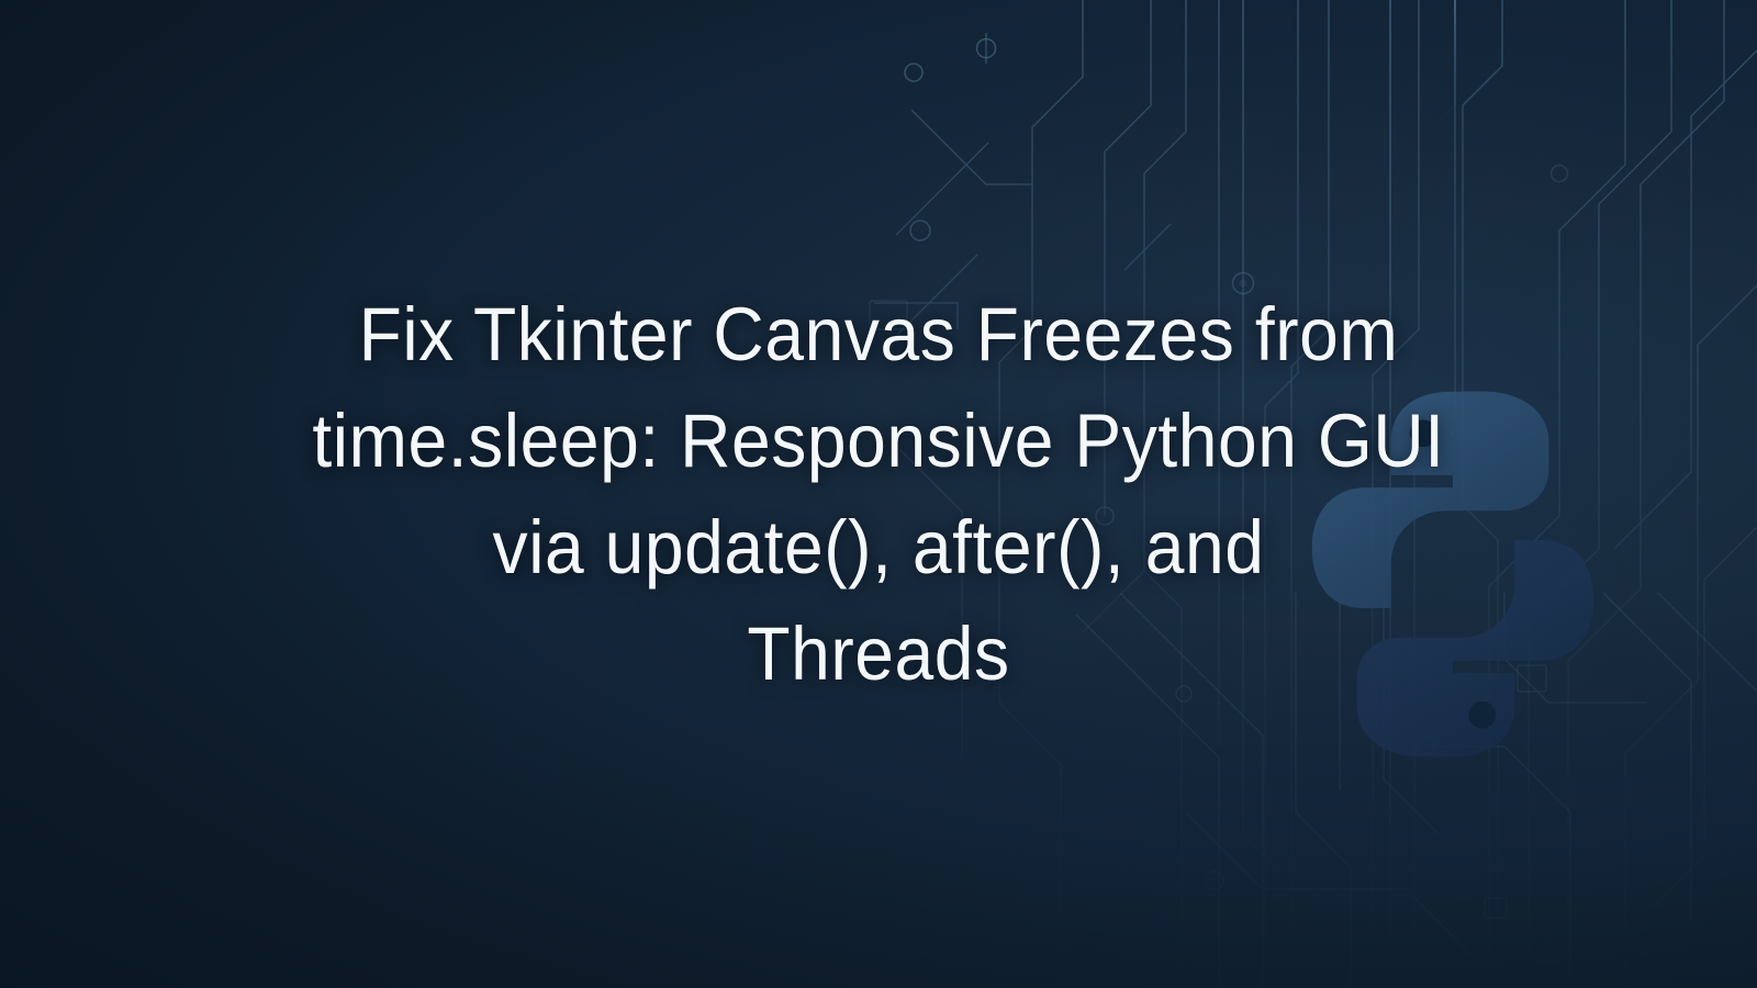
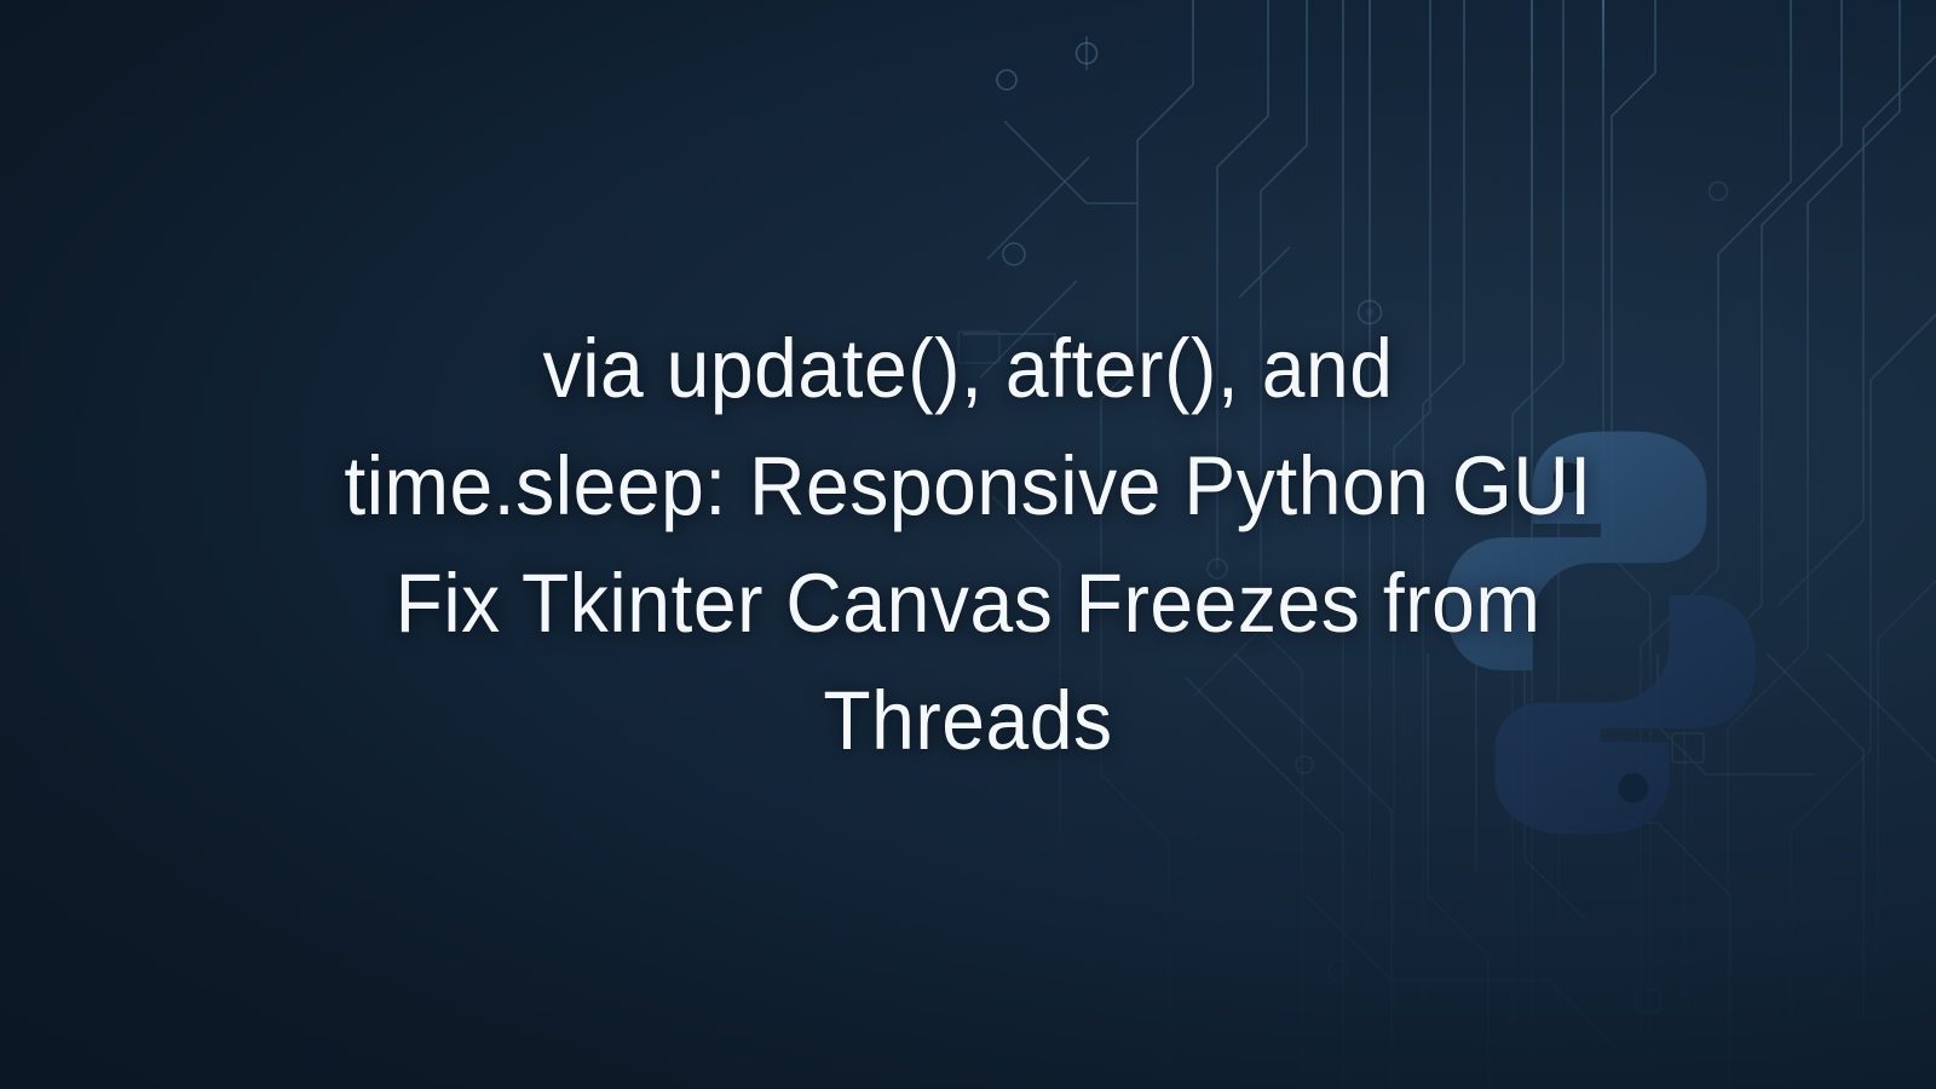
- Fix Tkinter Canvas Freezes from
+ via update(), after(), and
  time.sleep: Responsive Python GUI
- via update(), after(), and
+ Fix Tkinter Canvas Freezes from
  Threads
